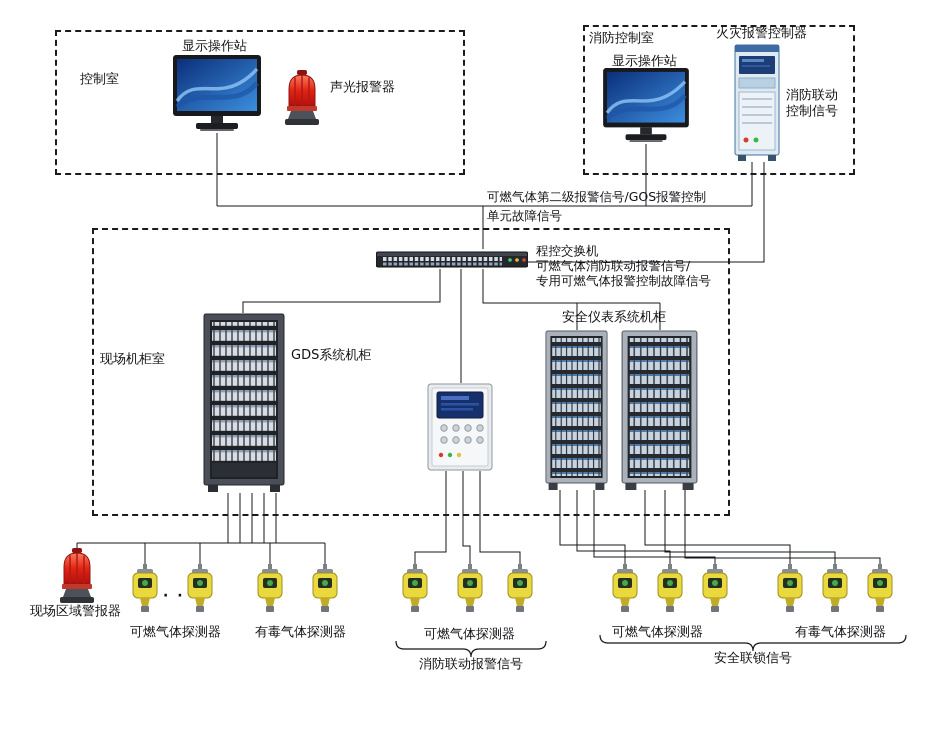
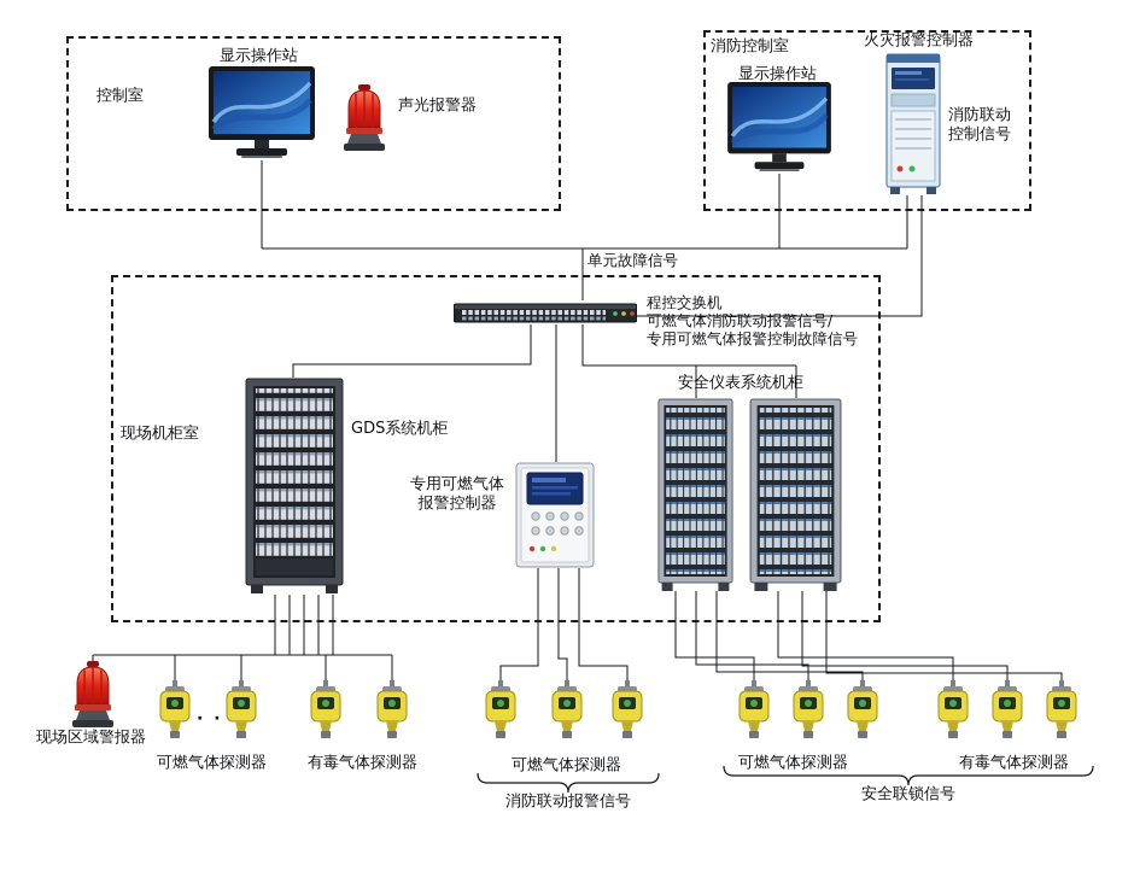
  控制室
  显示操作站
  声光报警器
  消防控制室
  火灾报警控制器
  显示操作站
  消防联动
  控制信号
- 可燃气体第二级报警信号/GOS报警控制
  单元故障信号
  现场机柜室
  程控交换机
  可燃气体消防联动报警信号/
  专用可燃气体报警控制故障信号
  GDS系统机柜
+ 专用可燃气体
+ 报警控制器
  安全仪表系统机柜
  现场区域警报器
  · ·
  可燃气体探测器
  有毒气体探测器
  可燃气体探测器
  可燃气体探测器
  有毒气体探测器
  消防联动报警信号
  安全联锁信号
